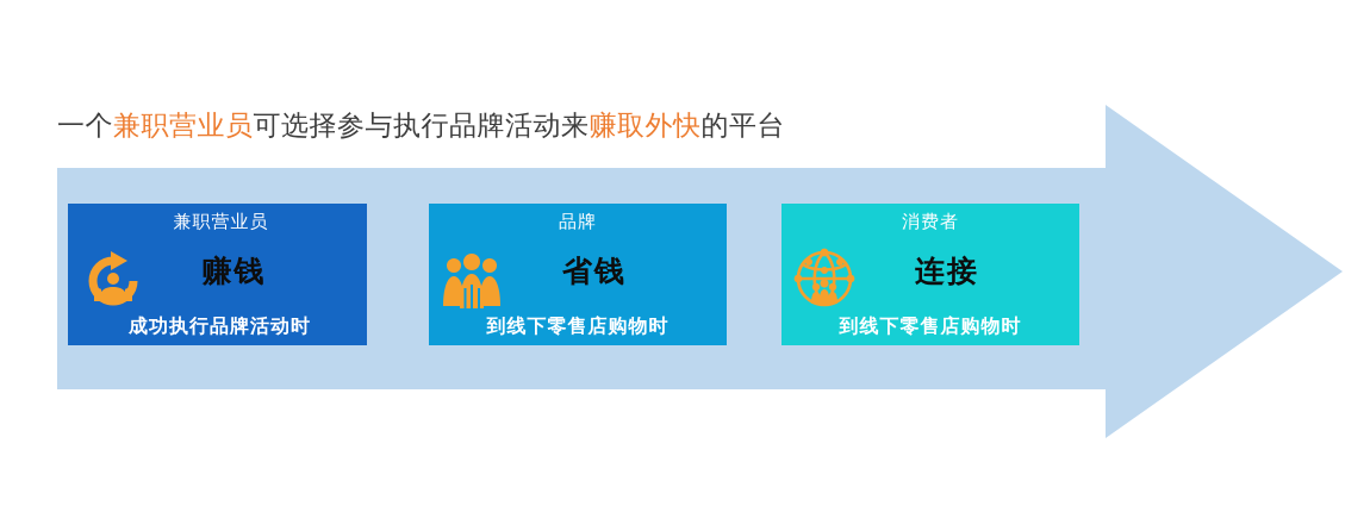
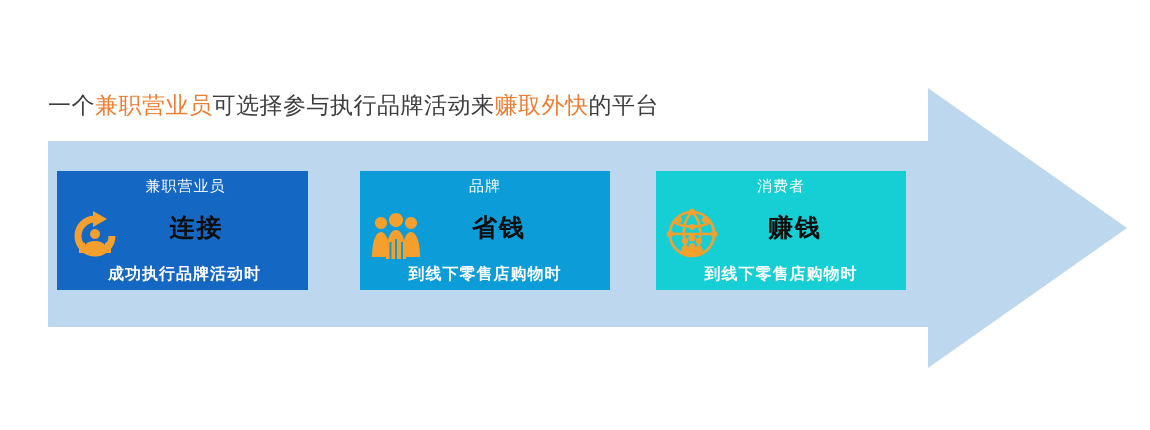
  一个兼职营业员可选择参与执行品牌活动来赚取外快的平台
  兼职营业员
- 赚钱
+ 连接
  成功执行品牌活动时
  品牌
  省钱
  到线下零售店购物时
  消费者
- 连接
+ 赚钱
  到线下零售店购物时
